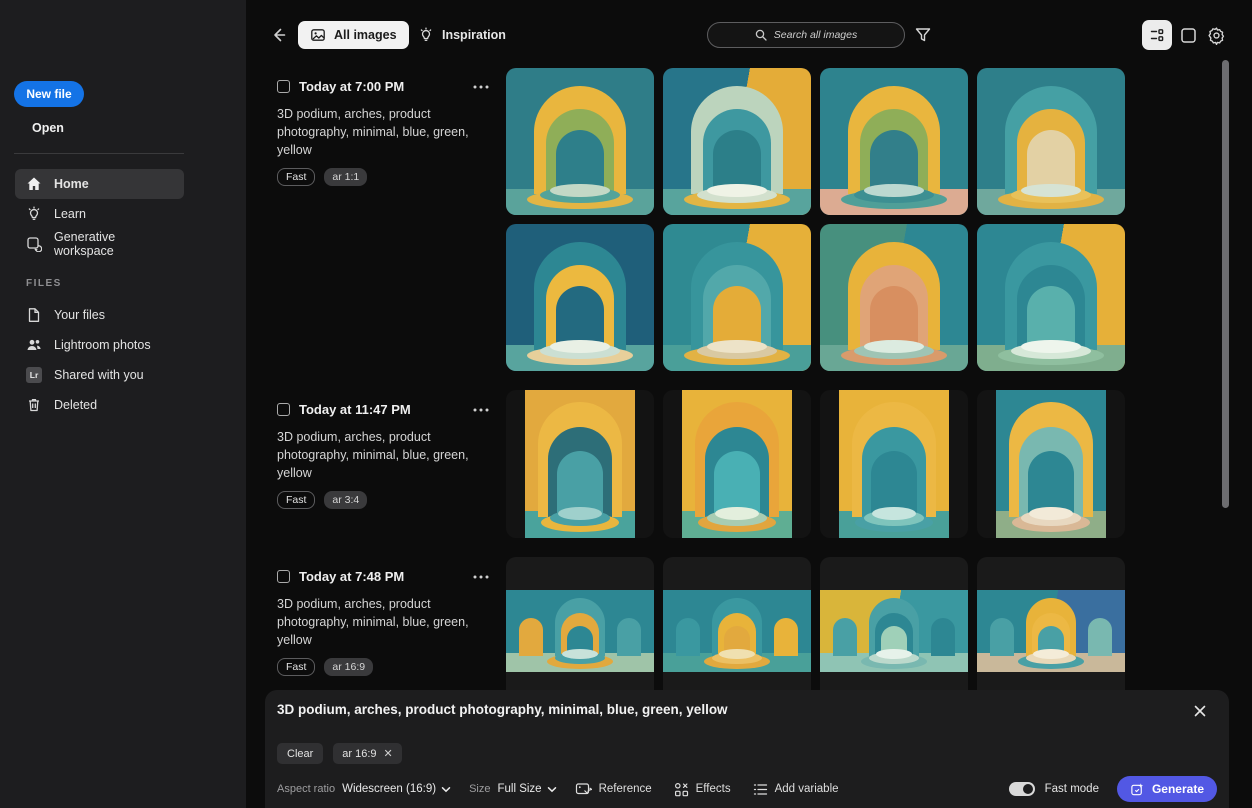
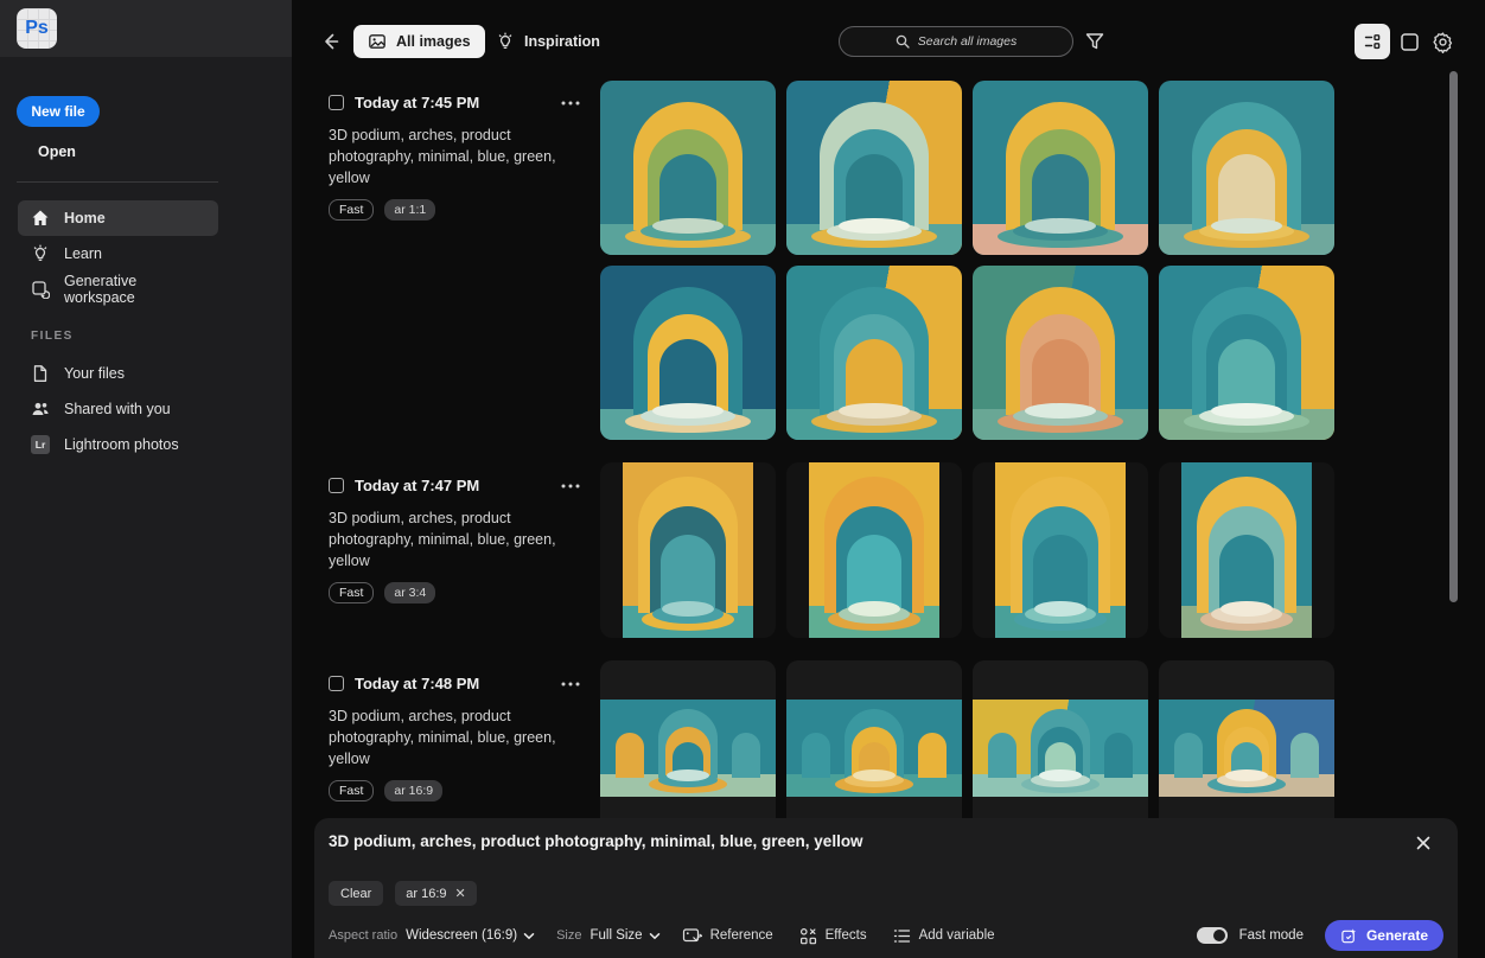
+ Ps
  New file
  Open
  Home
  Learn
  Generative workspace
  FILES
  Your files
- Lightroom photos
+ Shared with you
  Lr
- Shared with you
+ Lightroom photos
- Deleted
  All images
  Inspiration
  Search all images
- Today at 7:00 PM
+ Today at 7:45 PM
  3D podium, arches, product photography, minimal, blue, green, yellow
  Fast
  ar 1:1
- Today at 11:47 PM
+ Today at 7:47 PM
  3D podium, arches, product photography, minimal, blue, green, yellow
  Fast
  ar 3:4
  Today at 7:48 PM
  3D podium, arches, product photography, minimal, blue, green, yellow
  Fast
  ar 16:9
  3D podium, arches, product photography, minimal, blue, green, yellow
  Clear
  ar 16:9
  ✕
  Aspect ratio
  Widescreen (16:9)
  Size
  Full Size
  Reference
  Effects
  Add variable
  Fast mode
  Generate
